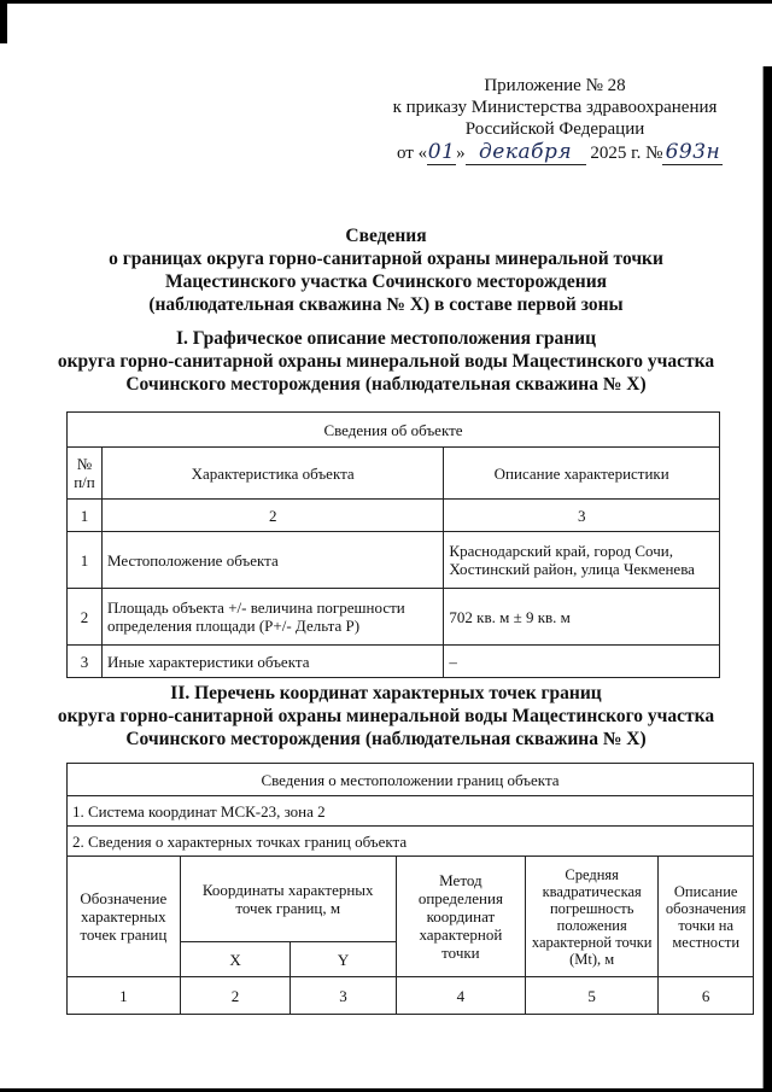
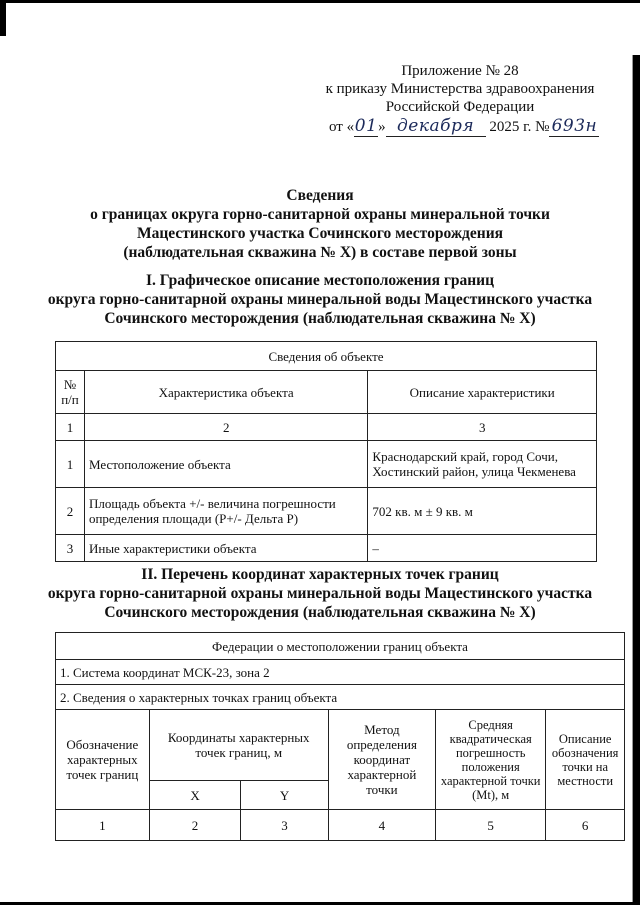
  Приложение № 28
  к приказу Министерства здравоохранения
  Российской Федерации
  от «01» декабря 2025 г. № 693н
  Сведения
  о границах округа горно-санитарной охраны минеральной точки
  Мацестинского участка Сочинского месторождения
  (наблюдательная скважина № X) в составе первой зоны
  I. Графическое описание местоположения границ
  округа горно-санитарной охраны минеральной воды Мацестинского участка
  Сочинского месторождения (наблюдательная скважина № X)
  Сведения об объекте
  № п/п	Характеристика объекта	Описание характеристики
  1	2	3
  1	Местоположение объекта	Краснодарский край, город Сочи, Хостинский район, улица Чекменева
  2	Площадь объекта +/- величина погрешности определения площади (P+/- Дельта P)	702 кв. м ± 9 кв. м
  3	Иные характеристики объекта	–
  II. Перечень координат характерных точек границ
  округа горно-санитарной охраны минеральной воды Мацестинского участка
  Сочинского месторождения (наблюдательная скважина № X)
- Сведения о местоположении границ объекта
+ Федерации о местоположении границ объекта
  1. Система координат МСК-23, зона 2
  2. Сведения о характерных точках границ объекта
  Обозначение характерных точек границ	Координаты характерных точек границ, м	Метод определения координат характерной точки	Средняя квадратическая погрешность положения характерной точки (Mt), м	Описание обозначения точки на местности
  X	Y
  1	2	3	4	5	6
